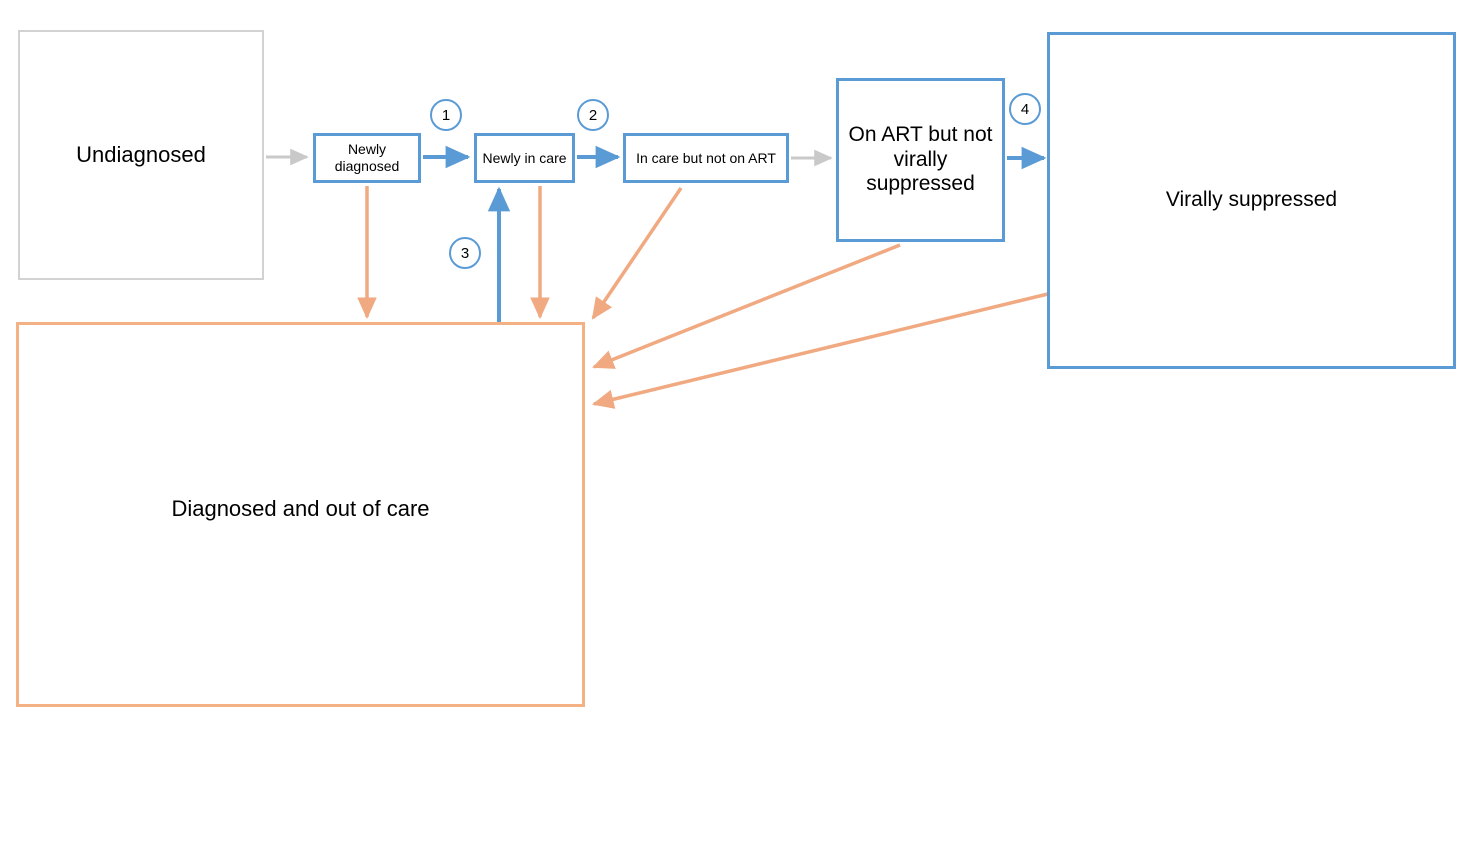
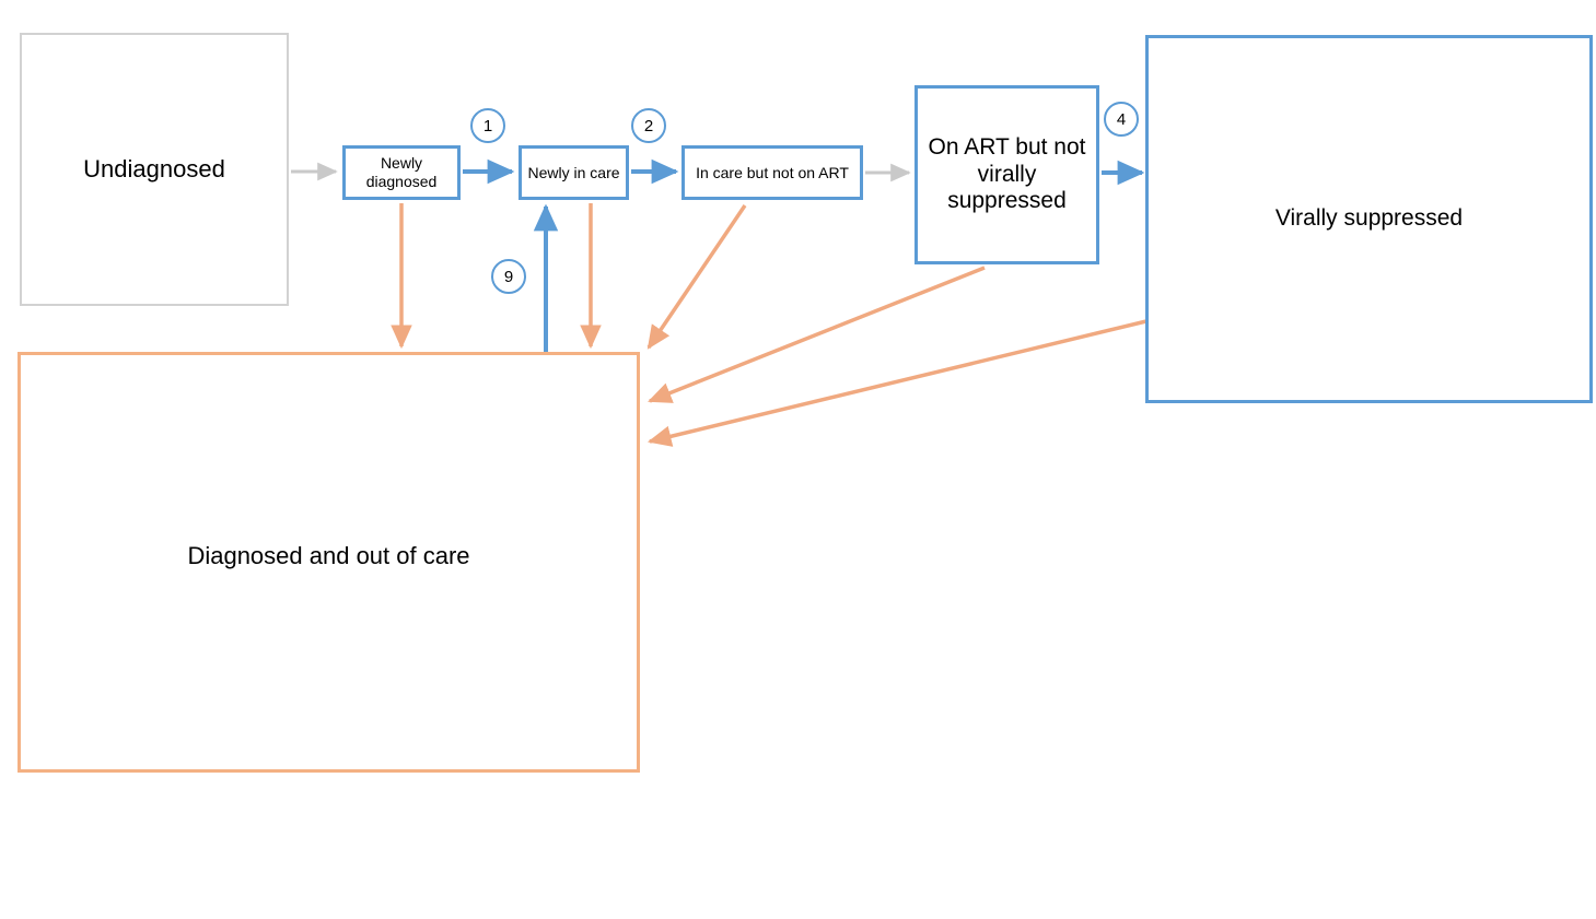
  Undiagnosed
  Newly diagnosed
  Newly in care
  In care but not on ART
  On ART but not virally suppressed
  Virally suppressed
  Diagnosed and out of care
  1
  2
- 3
+ 9
  4
